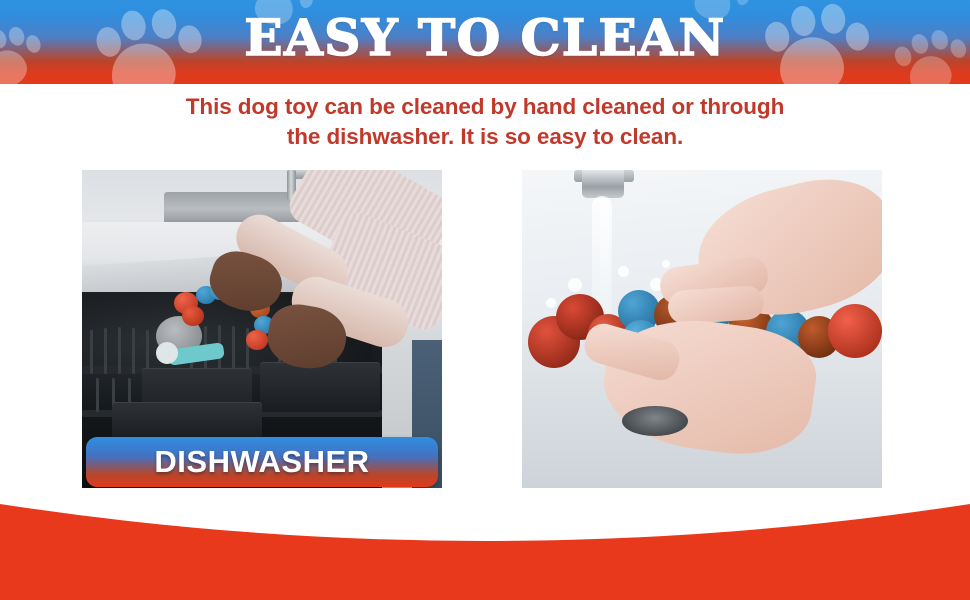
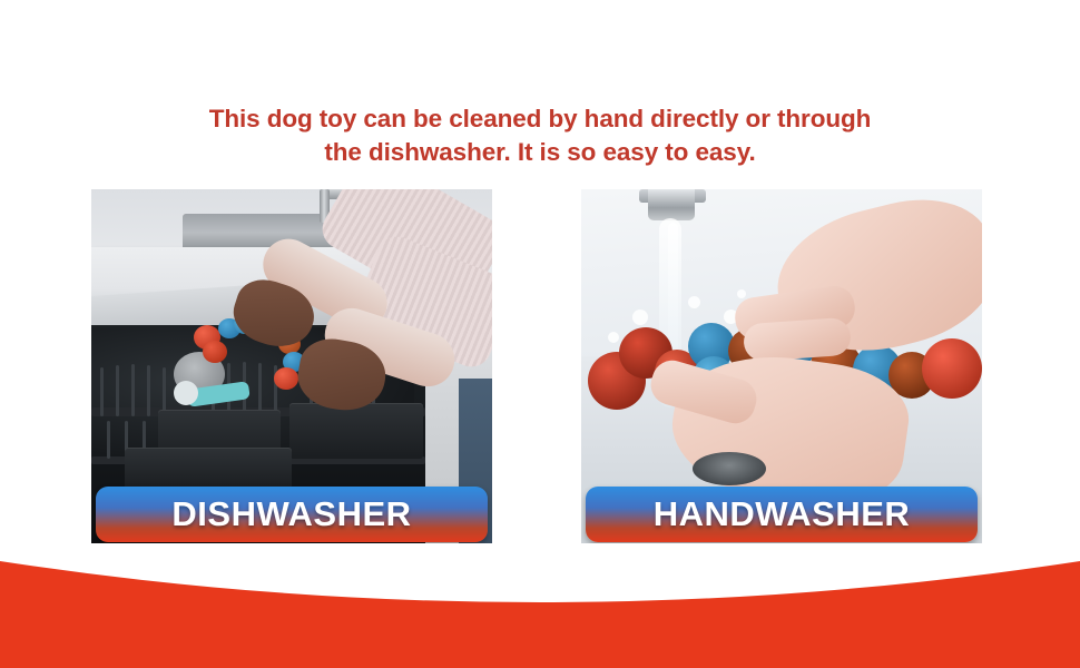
- EASY TO CLEAN
- This dog toy can be cleaned by hand cleaned or through
+ This dog toy can be cleaned by hand directly or through
- the dishwasher. It is so easy to clean.
+ the dishwasher. It is so easy to easy.
  DISHWASHER
+ HANDWASHER
